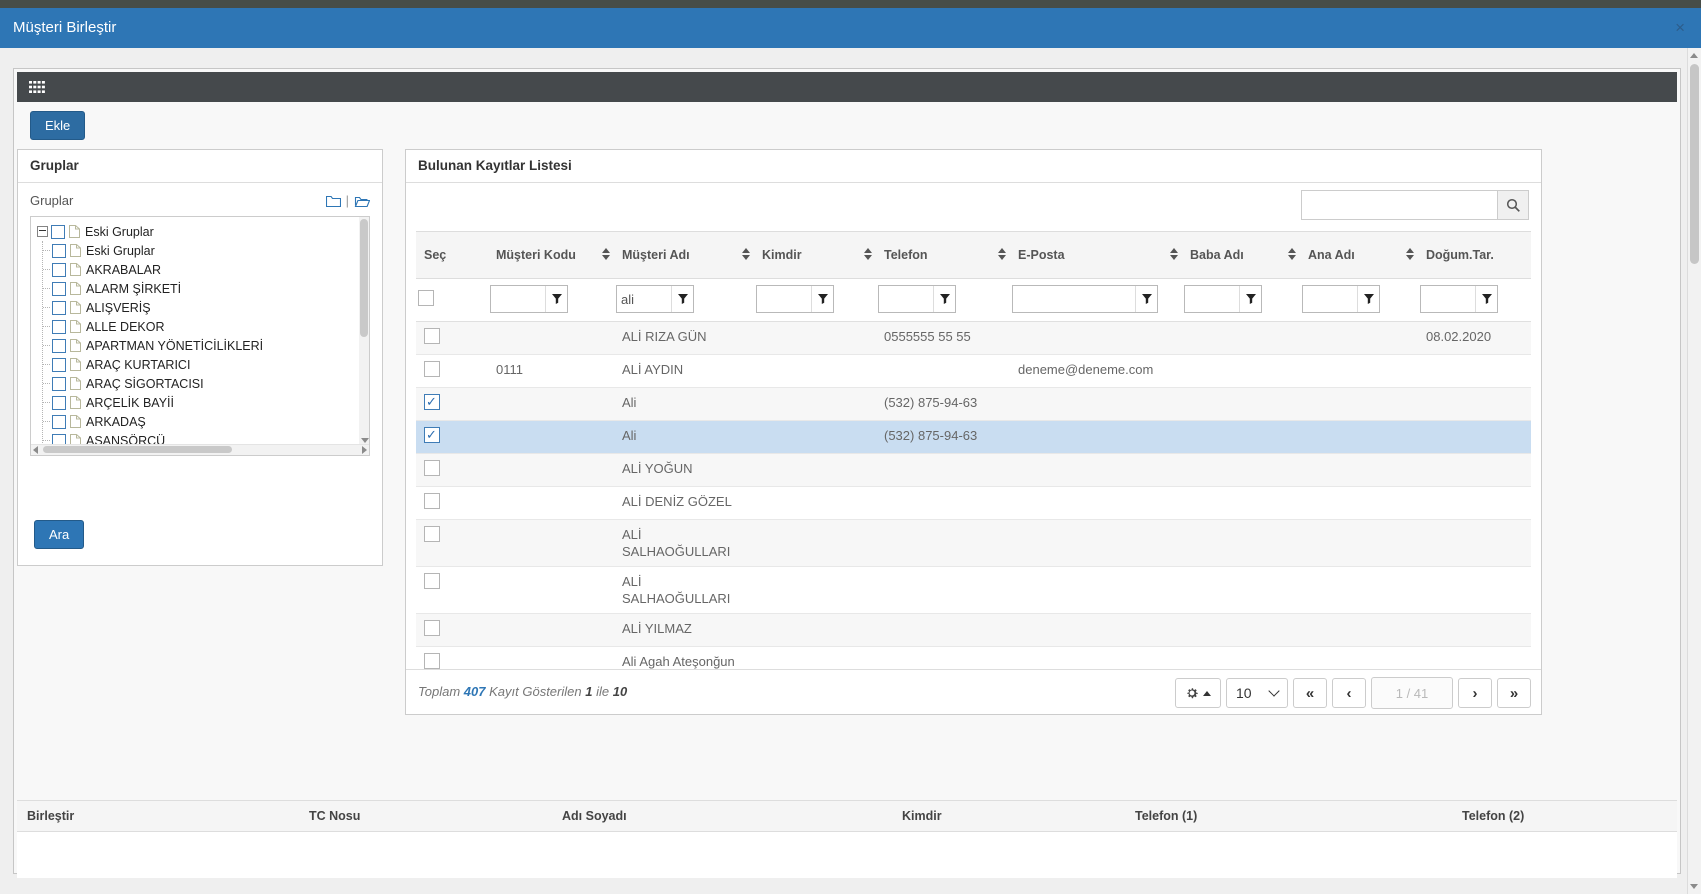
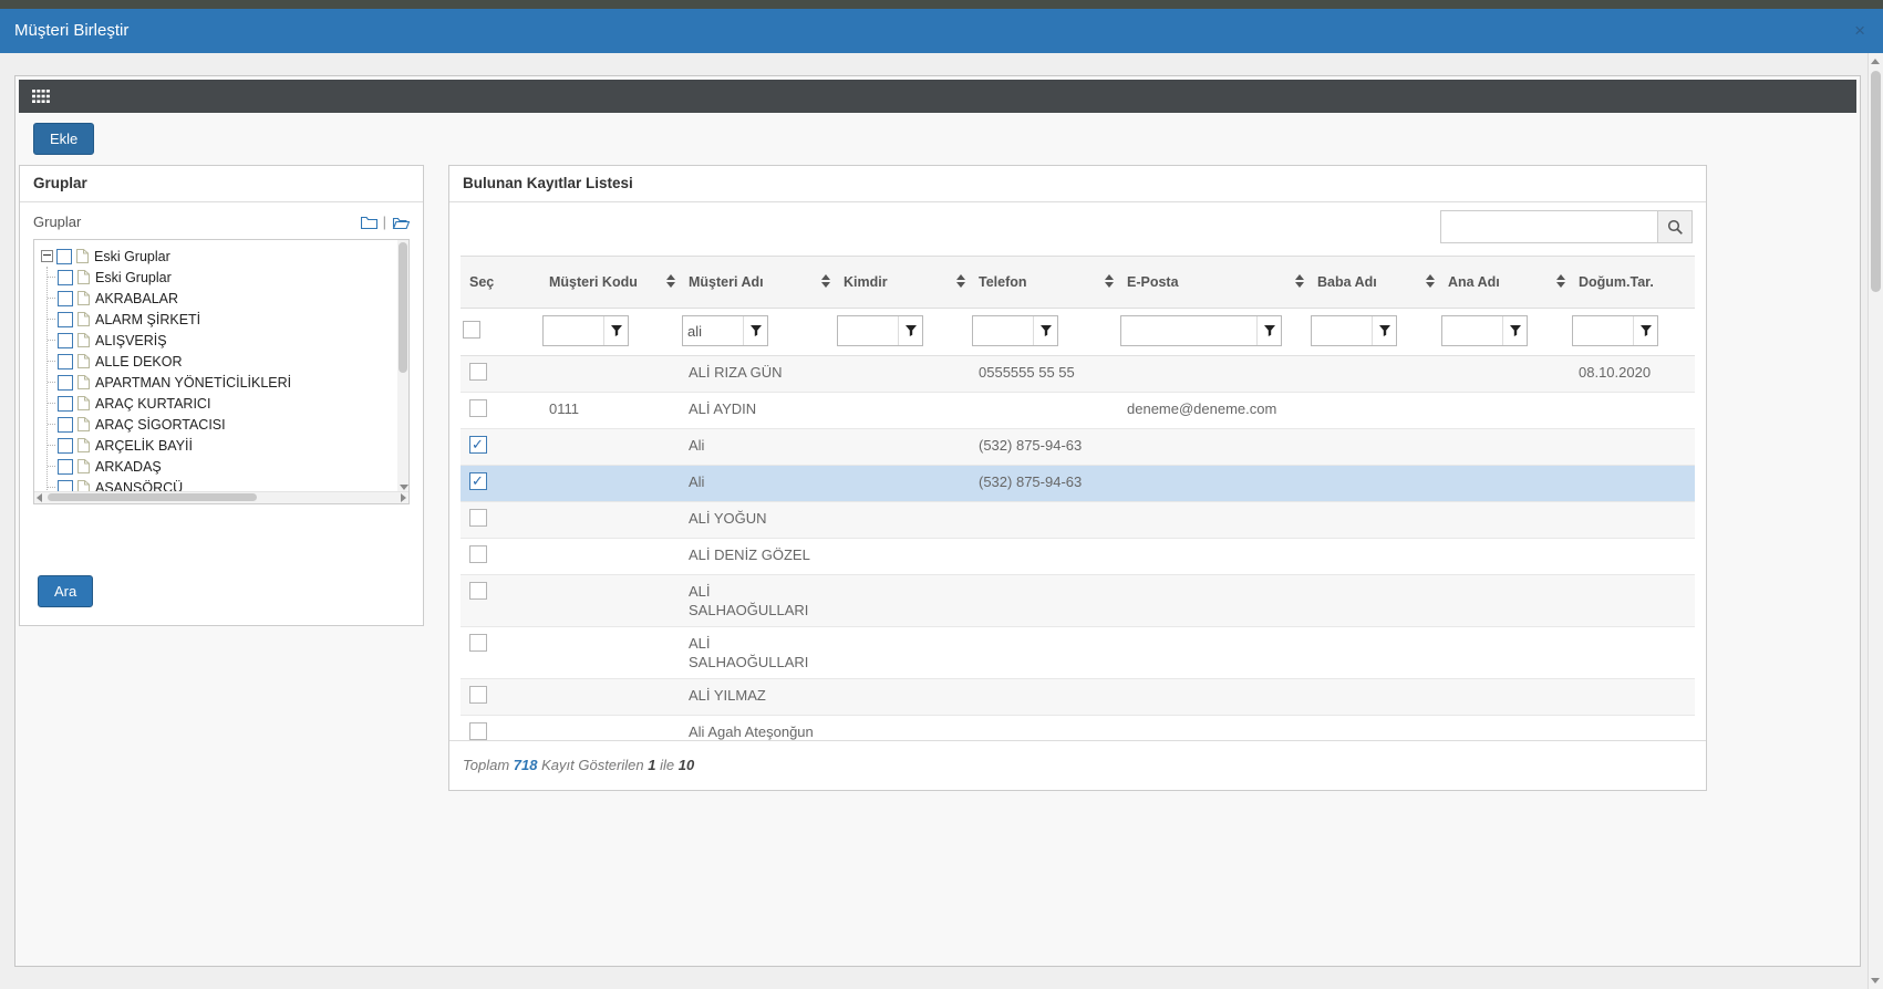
  Müşteri Birleştir
  ×
  Ekle
  Gruplar
  Gruplar
  |
  Eski Gruplar
  Eski Gruplar
  AKRABALAR
  ALARM ŞİRKETİ
  ALIŞVERİŞ
  ALLE DEKOR
  APARTMAN YÖNETİCİLİKLERİ
  ARAÇ KURTARICI
  ARAÇ SİGORTACISI
  ARÇELİK BAYİİ
  ARKADAŞ
  ASANSÖRCÜ
  Ara
  Bulunan Kayıtlar Listesi
  Seç	Müşteri Kodu	Müşteri Adı	Kimdir	Telefon	E-Posta	Baba Adı	Ana Adı	Doğum.Tar.
  		ali
- 		ALİ RIZA GÜN		0555555 55 55				08.02.2020
+ 		ALİ RIZA GÜN		0555555 55 55				08.10.2020
  	0111	ALİ AYDIN			deneme@deneme.com
  		Ali		(532) 875-94-63
  		Ali		(532) 875-94-63
  		ALİ DENİZ GÖZEL
  		ALİ SALHAOĞULLARI
  		ALİ SALHAOĞULLARI
  		Ali Agah Ateşonğun
- Toplam 407 Kayıt Gösterilen 1 ile 10
+ Toplam 718 Kayıt Gösterilen 1 ile 10
- 10
- «
- ‹
- 1 / 41
- ›
- »
- Birleştir	TC Nosu	Adı Soyadı	Kimdir	Telefon (1)	Telefon (2)
